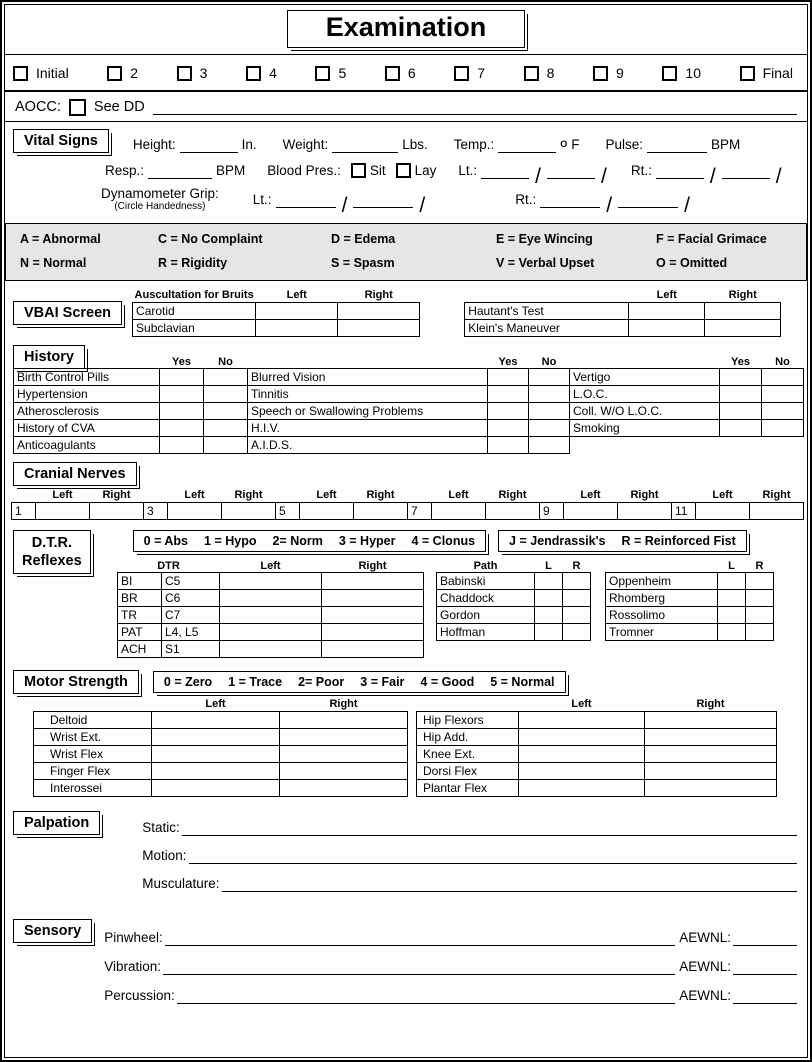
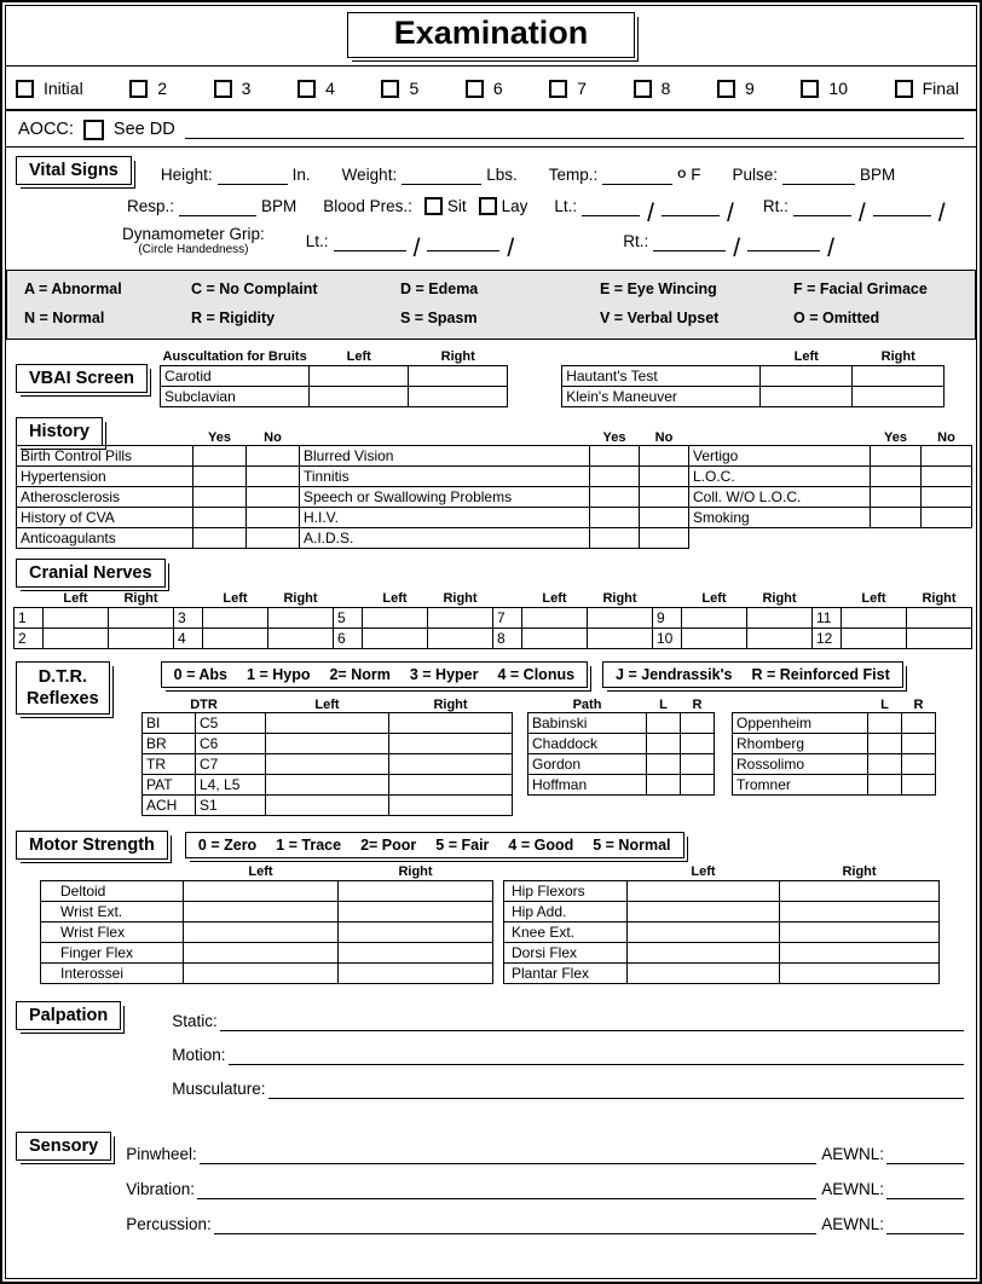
  Examination
  Initial
  2
  3
  4
  5
  6
  7
  8
  9
  10
  Final
  AOCC:
  See DD
  Vital Signs
  Height:
  In.
  Weight:
  Lbs.
  Temp.:
  O
  F
  Pulse:
  BPM
  Resp.:
  BPM
  Blood Pres.:
  Sit
  Lay
  Lt.:
  Rt.:
  Dynamometer Grip:
  (Circle Handedness)
  Lt.:
  Rt.:
  A = Abnormal
  C = No Complaint
  D = Edema
  E = Eye Wincing
  F = Facial Grimace
  N = Normal
  R = Rigidity
  S = Spasm
  V = Verbal Upset
  O = Omitted
  VBAI Screen
  Auscultation for Bruits	Left	Right
  Carotid
  Subclavian
  	Left	Right
  Hautant's Test
  Klein's Maneuver
  History
  	Yes	No
  Birth Control Pills
  Hypertension
  Atherosclerosis
  History of CVA
  Anticoagulants
  	Yes	No
  Blurred Vision
  Tinnitis
  Speech or Swallowing Problems
  H.I.V.
  A.I.D.S.
  	Yes	No
  Vertigo
  L.O.C.
  Coll. W/O L.O.C.
  Smoking
  Cranial Nerves
  	Left	Right		Left	Right		Left	Right		Left	Right		Left	Right		Left	Right
  1			3			5			7			9			11
+ 2			4			6			8			10			12
  D.T.R.
  Reflexes
  0 = Abs
  1 = Hypo
  2= Norm
  3 = Hyper
  4 = Clonus
  J = Jendrassik's
  R = Reinforced Fist
  DTR	Left	Right
  BI	C5
  BR	C6
  TR	C7
  PAT	L4, L5
  ACH	S1
  Path	L	R
  Babinski
  Chaddock
  Gordon
  Hoffman
  	L	R
  Oppenheim
  Rhomberg
  Rossolimo
  Tromner
  Motor Strength
  0 = Zero
  1 = Trace
  2= Poor
- 3 = Fair
+ 5 = Fair
  4 = Good
  5 = Normal
  	Left	Right
  Deltoid
  Wrist Ext.
  Wrist Flex
  Finger Flex
  Interossei
  	Left	Right
  Hip Flexors
  Hip Add.
  Knee Ext.
  Dorsi Flex
  Plantar Flex
  Palpation
  Static:
  Motion:
  Musculature:
  Sensory
  Pinwheel:
  AEWNL:
  Vibration:
  AEWNL:
  Percussion:
  AEWNL:
